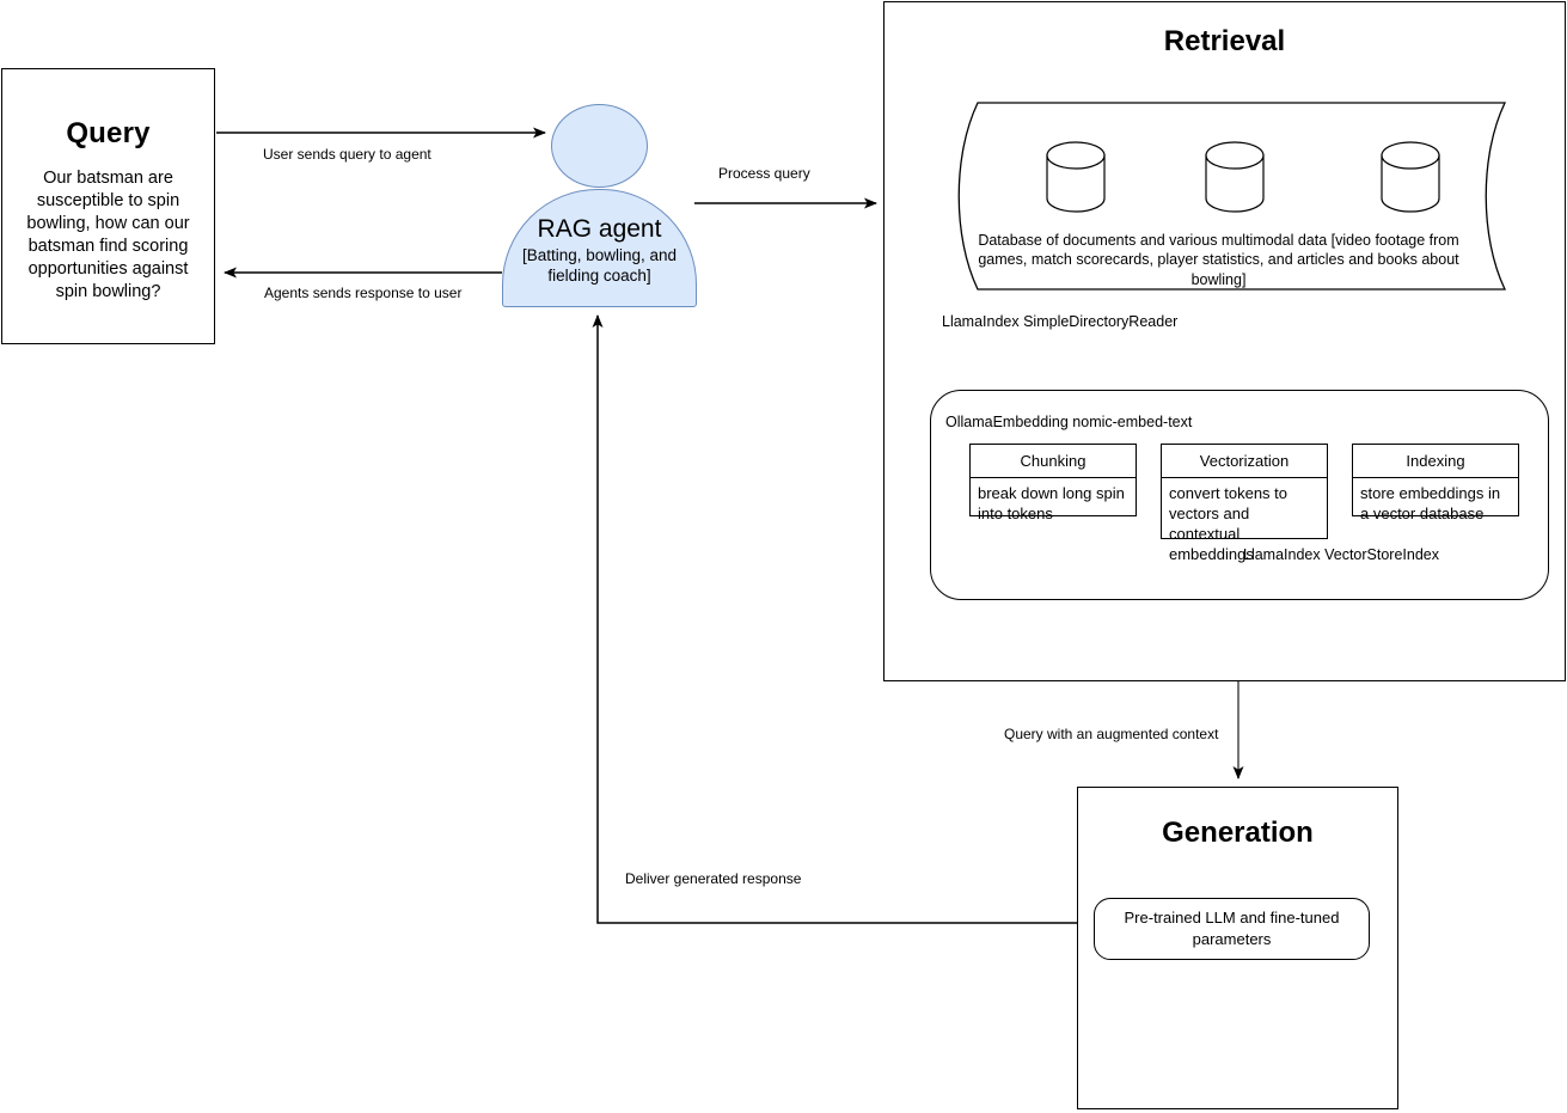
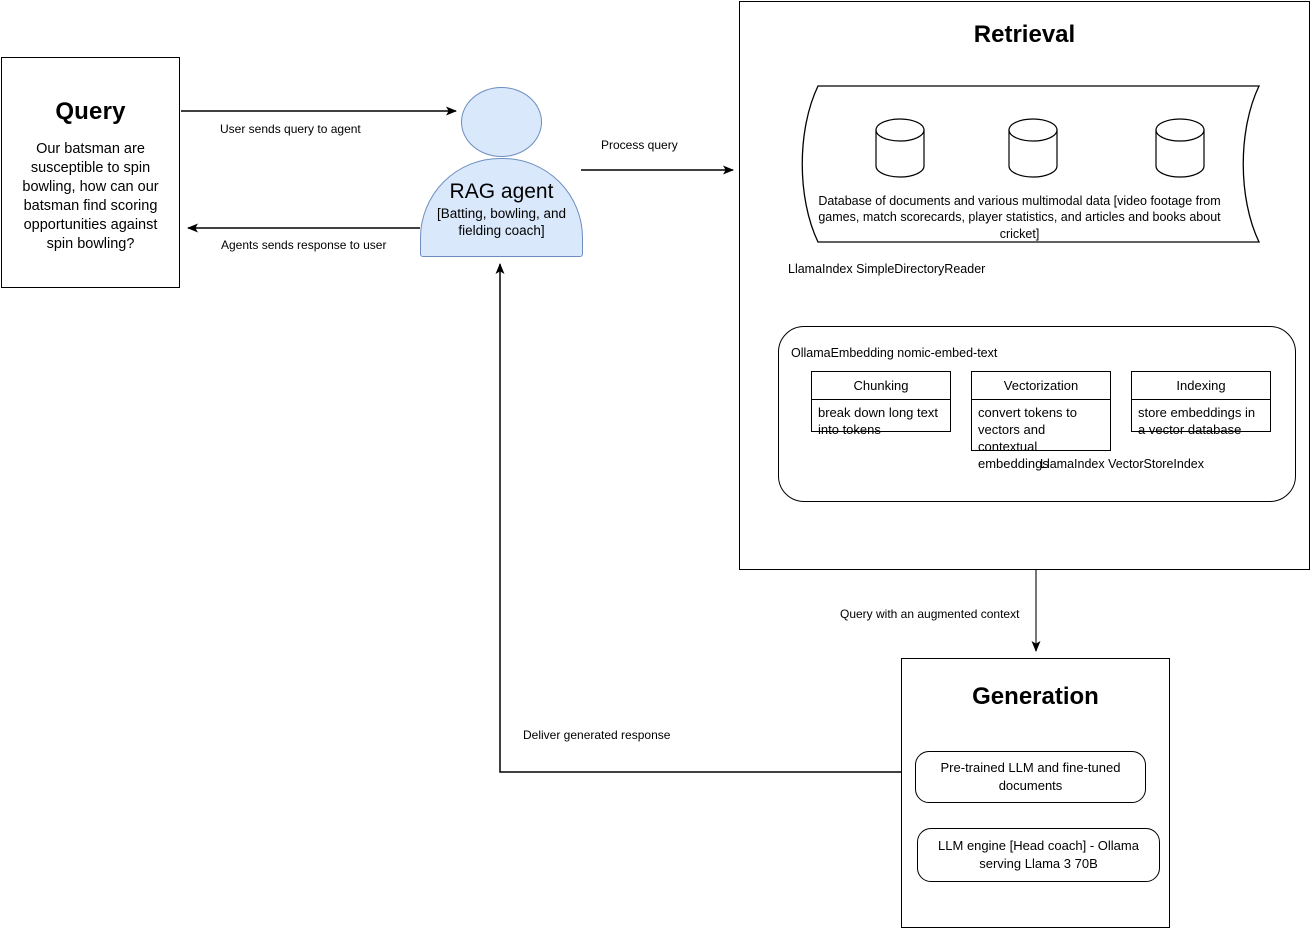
  Query
  Our batsman are susceptible to spin bowling, how can our batsman find scoring opportunities against spin bowling?
  RAG agent
  [Batting, bowling, and fielding coach]
  Retrieval
- Database of documents and various multimodal data [video footage from games, match scorecards, player statistics, and articles and books about bowling]
+ Database of documents and various multimodal data [video footage from games, match scorecards, player statistics, and articles and books about cricket]
  LlamaIndex SimpleDirectoryReader
  OllamaEmbedding nomic-embed-text
  Chunking
- break down long spin into tokens
+ break down long text into tokens
  Vectorization
  convert tokens to vectors and contextual embeddings
  Indexing
  store embeddings in a vector database
  LlamaIndex VectorStoreIndex
  Generation
- Pre-trained LLM and fine-tuned parameters
+ Pre-trained LLM and fine-tuned documents
+ LLM engine [Head coach] - Ollama serving Llama 3 70B
  User sends query to agent
  Agents sends response to user
  Process query
  Query with an augmented context
  Deliver generated response
